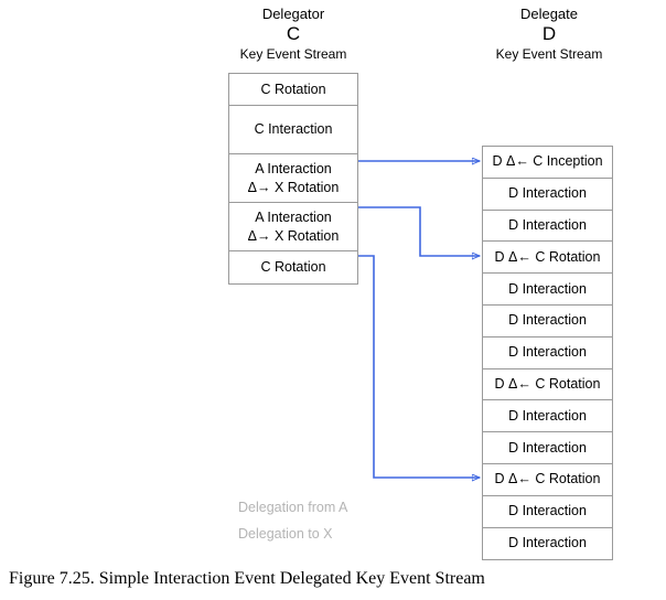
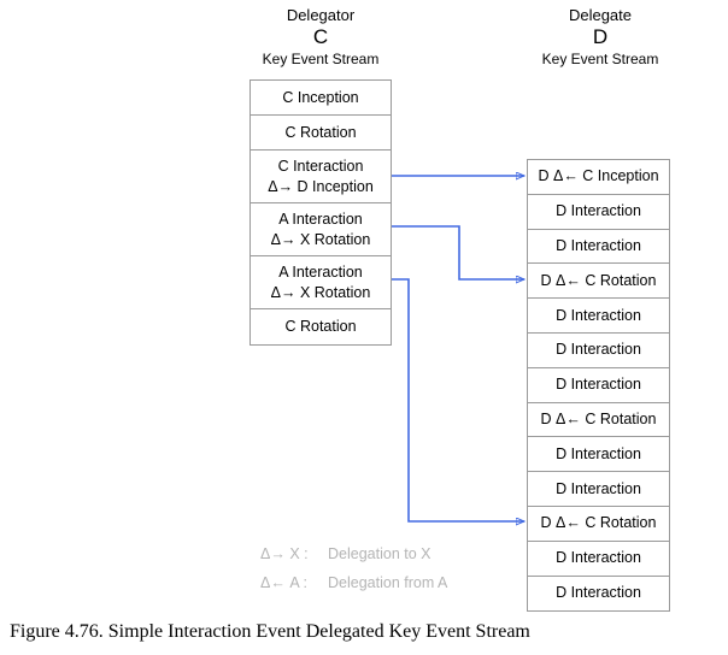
  Delegator
  C
  Key Event Stream
  Delegate
  D
  Key Event Stream
+ C Inception
  C Rotation
  C Interaction
+ Δ→ D Inception
  A Interaction
  Δ→ X Rotation
  A Interaction
  Δ→ X Rotation
  C Rotation
  D Δ← C Inception
  D Interaction
  D Interaction
  D Δ← C Rotation
  D Interaction
  D Interaction
  D Interaction
  D Δ← C Rotation
  D Interaction
  D Interaction
  D Δ← C Rotation
  D Interaction
  D Interaction
+ Δ→ X :
- Delegation from A
+ Delegation to X
+ Δ← A :
- Delegation to X
+ Delegation from A
- Figure 7.25. Simple Interaction Event Delegated Key Event Stream
+ Figure 4.76. Simple Interaction Event Delegated Key Event Stream
